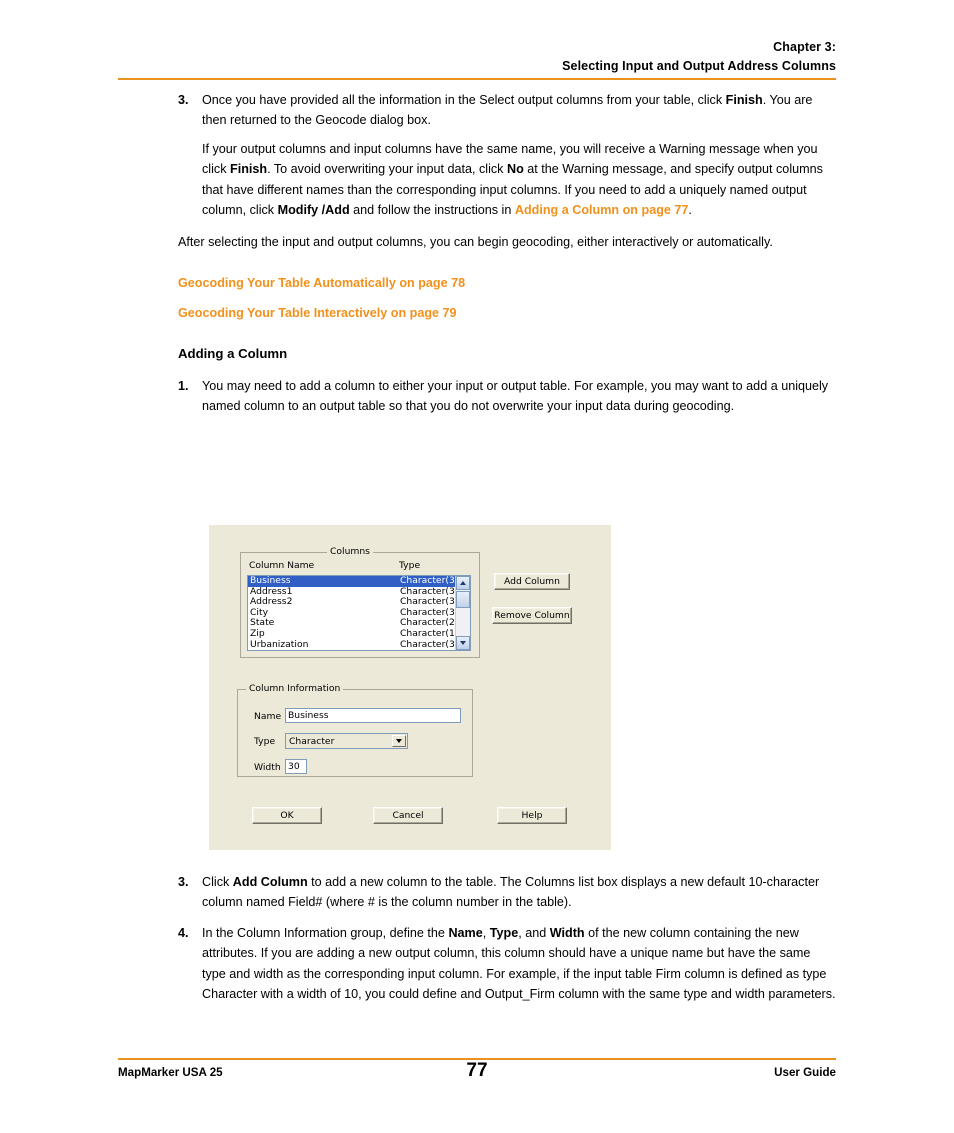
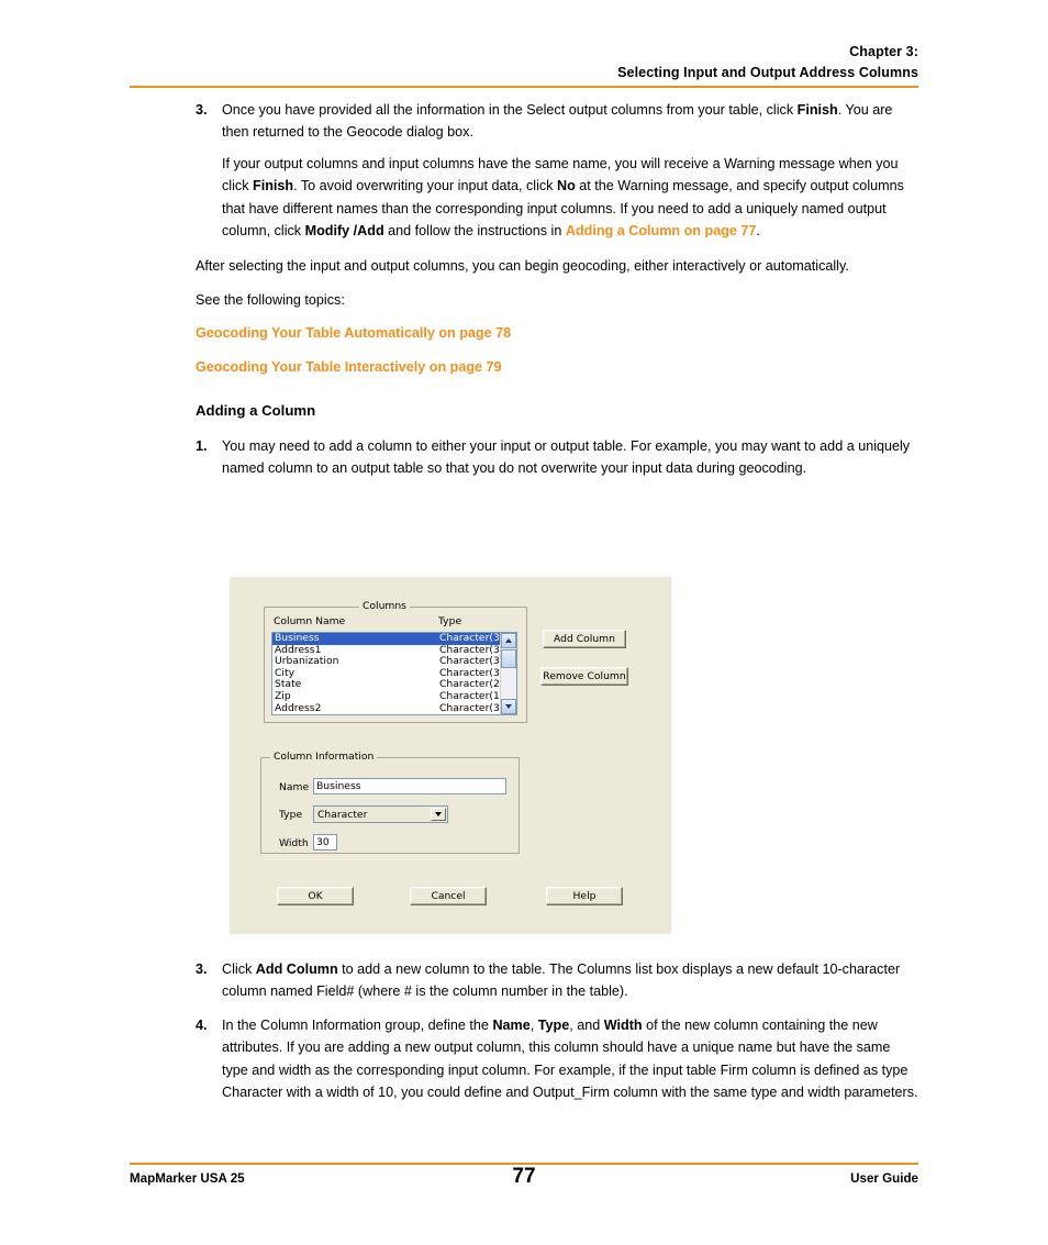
  Chapter 3:
  Selecting Input and Output Address Columns
  3.
  Once you have provided all the information in the Select output columns from your table, click Finish. You are then returned to the Geocode dialog box.
  If your output columns and input columns have the same name, you will receive a Warning message when you click Finish. To avoid overwriting your input data, click No at the Warning message, and specify output columns that have different names than the corresponding input columns. If you need to add a uniquely named output column, click Modify /Add and follow the instructions in Adding a Column on page 77.
  After selecting the input and output columns, you can begin geocoding, either interactively or automatically.
+ See the following topics:
  Geocoding Your Table Automatically on page 78
  Geocoding Your Table Interactively on page 79
  Adding a Column
  1.
  You may need to add a column to either your input or output table. For example, you may want to add a uniquely named column to an output table so that you do not overwrite your input data during geocoding.
  Columns
  Column Name
  Type
  Business
  Character(3
  Address1
  Character(3
- Address2
+ Urbanization
  Character(3
  City
  Character(3
  State
  Character(2
  Zip
  Character(1
- Urbanization
+ Address2
  Character(3
  Add Column
  Remove Column
  Column Information
  Name
  Business
  Type
  Character
  Width
  30
  OK
  Cancel
  Help
  3.
  Click Add Column to add a new column to the table. The Columns list box displays a new default 10-character column named Field# (where # is the column number in the table).
  4.
  In the Column Information group, define the Name, Type, and Width of the new column containing the new attributes. If you are adding a new output column, this column should have a unique name but have the same type and width as the corresponding input column. For example, if the input table Firm column is defined as type Character with a width of 10, you could define and Output_Firm column with the same type and width parameters.
  MapMarker USA 25
  77
  User Guide
